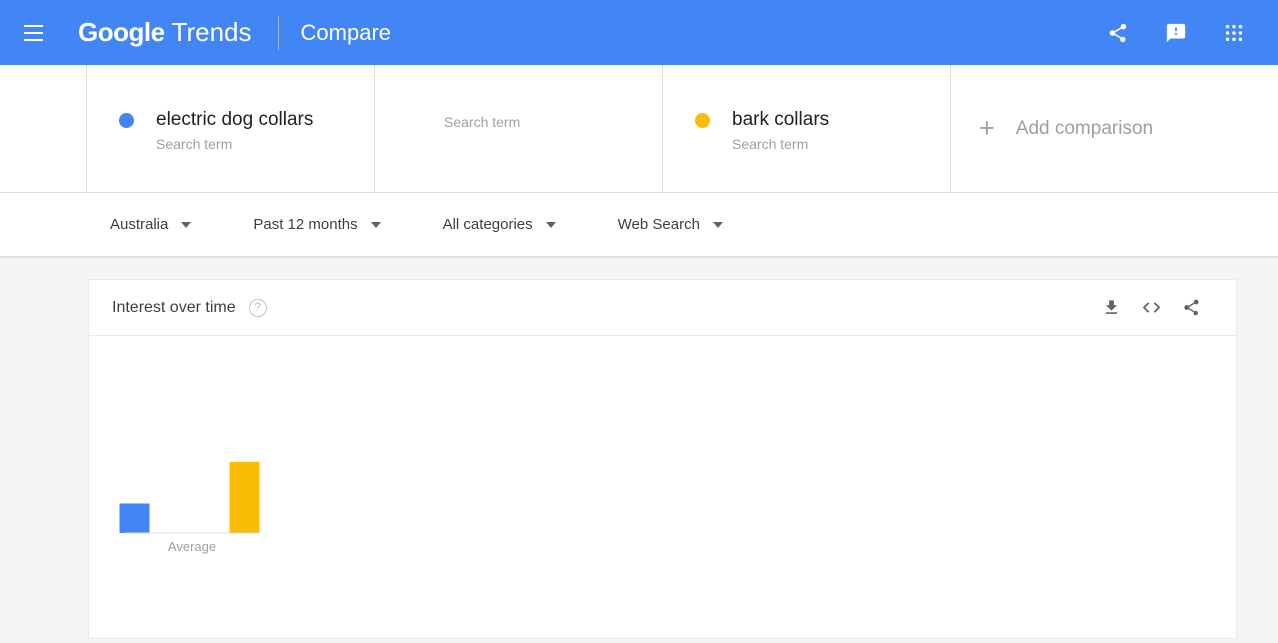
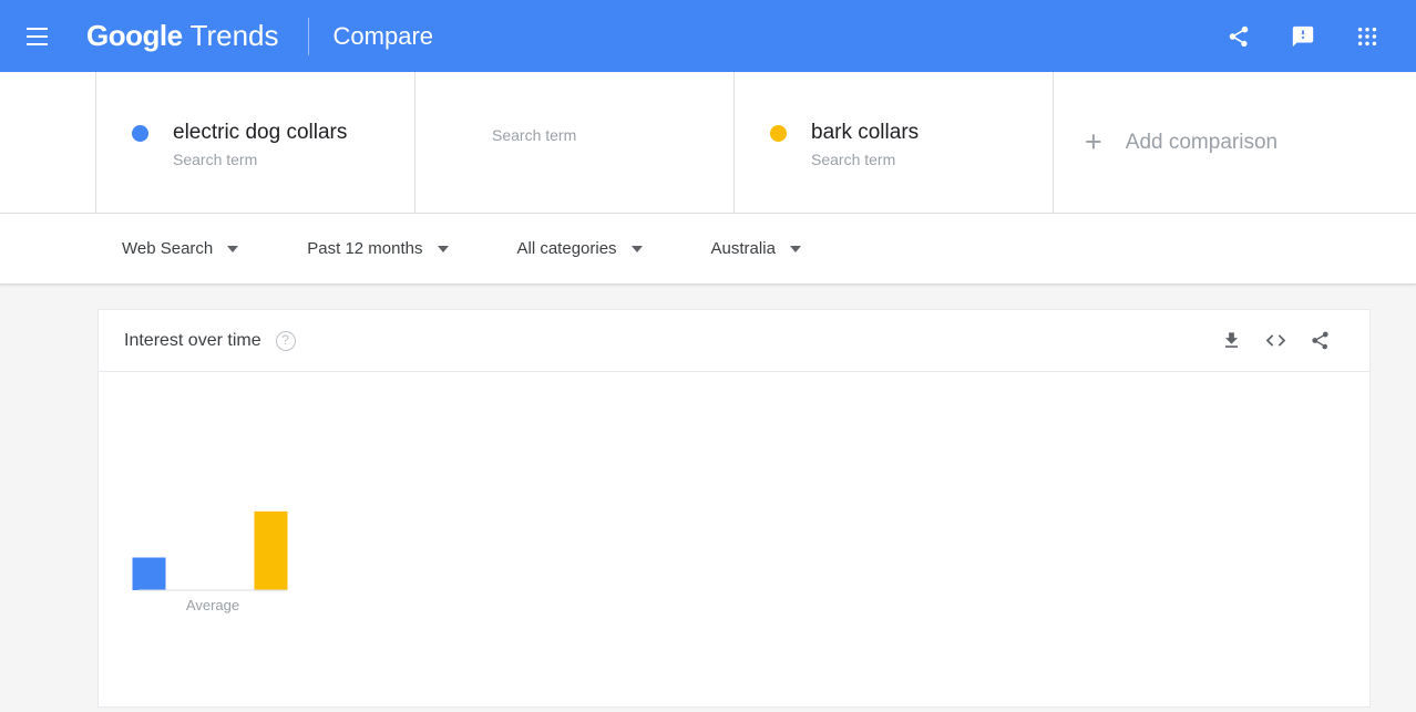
  Google
  Trends
  Compare
  electric dog collars
  Search term
  Search term
  bark collars
  Search term
  +
  Add comparison
- Australia
+ Web Search
  Past 12 months
  All categories
- Web Search
+ Australia
  Interest over time
  ?
  Average
